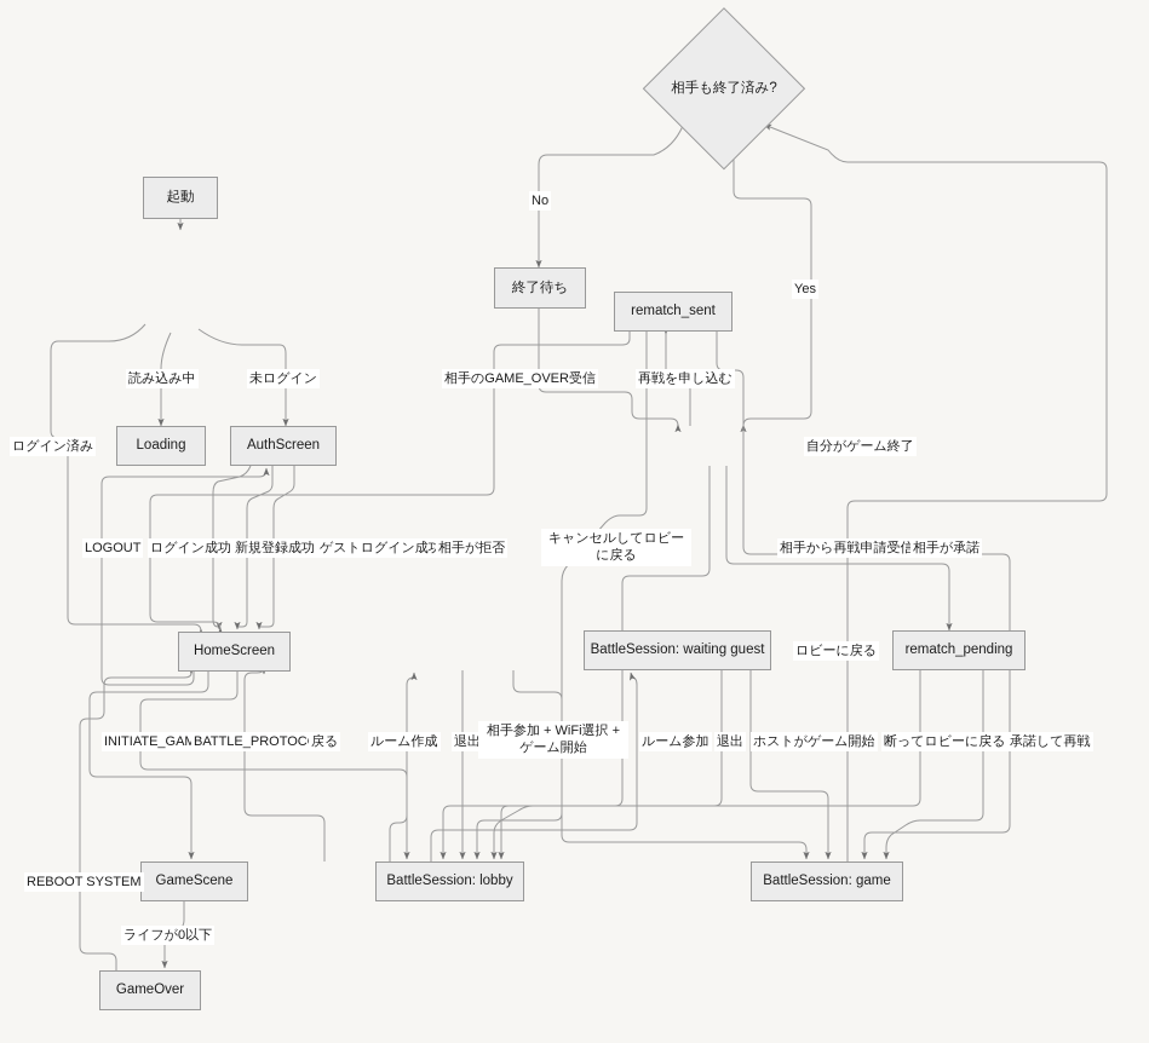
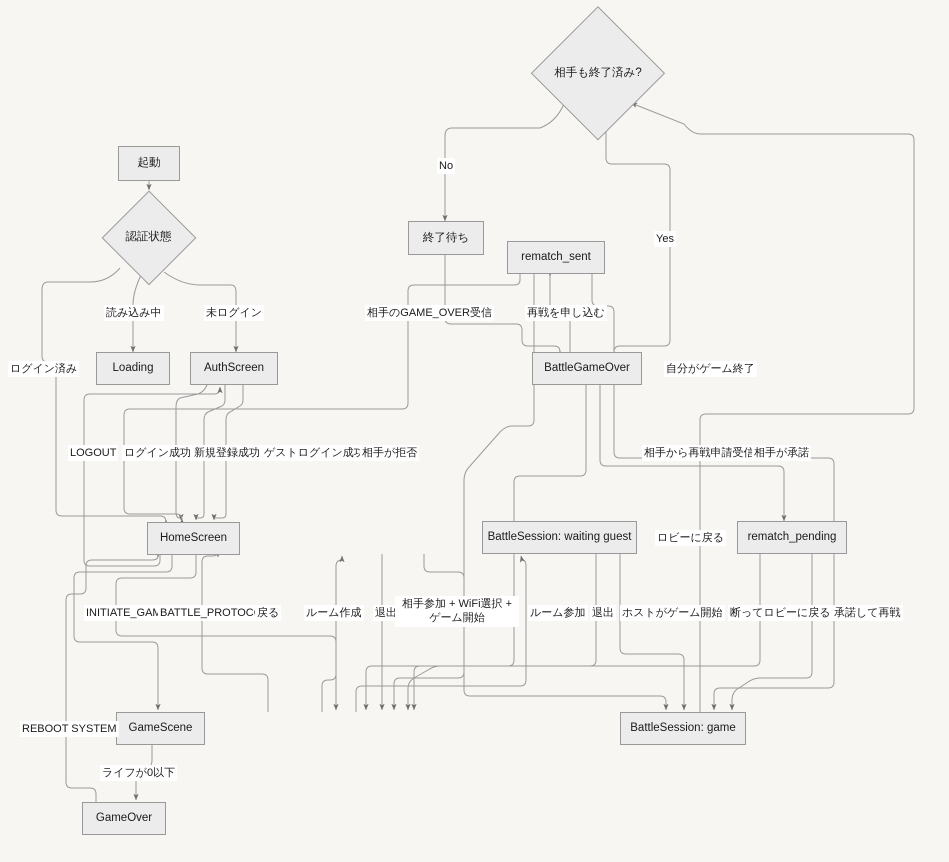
  起動
+ 認証状態
  Loading
  AuthScreen
  HomeScreen
  GameScene
  GameOver
  相手も終了済み?
  終了待ち
  rematch_sent
+ BattleGameOver
  BattleSession: waiting guest
  rematch_pending
- BattleSession: lobby
  BattleSession: game
  読み込み中
  未ログイン
  ログイン済み
  LOGOUT
  ログイン成功
  新規登録成功
  ゲストログイン成
  相手が拒否
  No
  Yes
  相手のGAME_OVER受信
  再戦を申し込む
  自分がゲーム終了
- キャンセルしてロビーに戻る
  相手から再戦申請受信
  相手が承諾
  INITIATE_GAM
  BATTLE_PROTOC
  戻る
  ルーム作成
  退出
  相手参加 + WiFi選択 + ゲーム開始
  ルーム参加
  退出
  ホストがゲーム開始
  ロビーに戻る
  断ってロビーに戻る
  承諾して再戦
  REBOOT SYSTEM
  ライフが0以下
